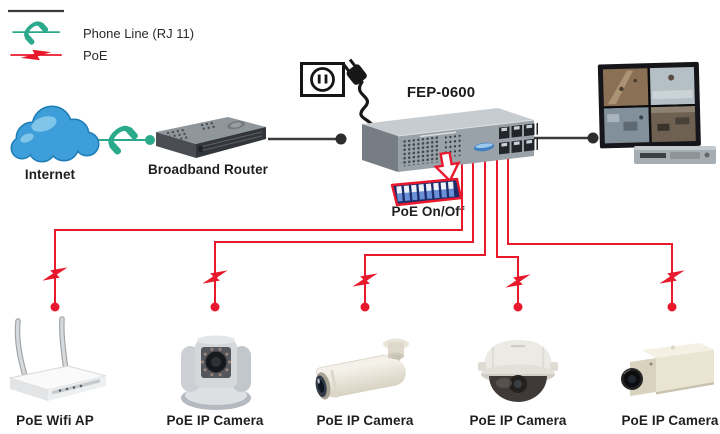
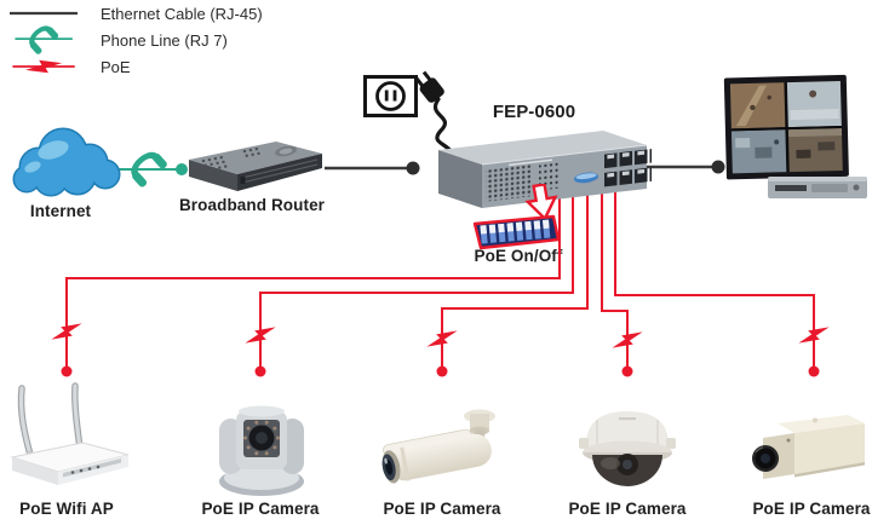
+ Ethernet Cable (RJ-45)
- Phone Line (RJ 11)
+ Phone Line (RJ 7)
  PoE
  Internet
  Broadband Router
  FEP-0600
  PoE On/Of
  PoE Wifi AP
  PoE IP Camera
  PoE IP Camera
  PoE IP Camera
  PoE IP Camera
